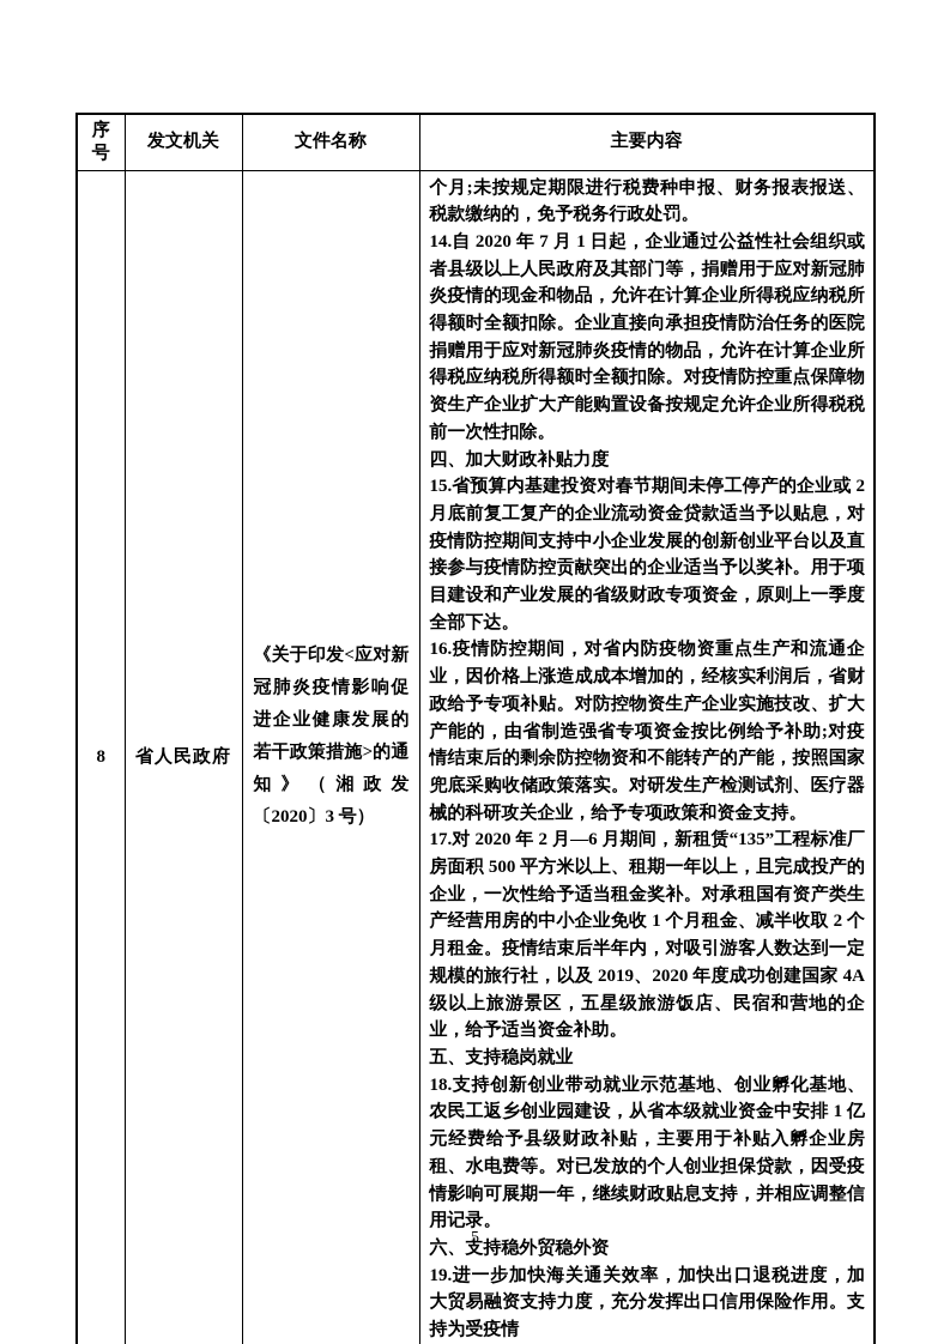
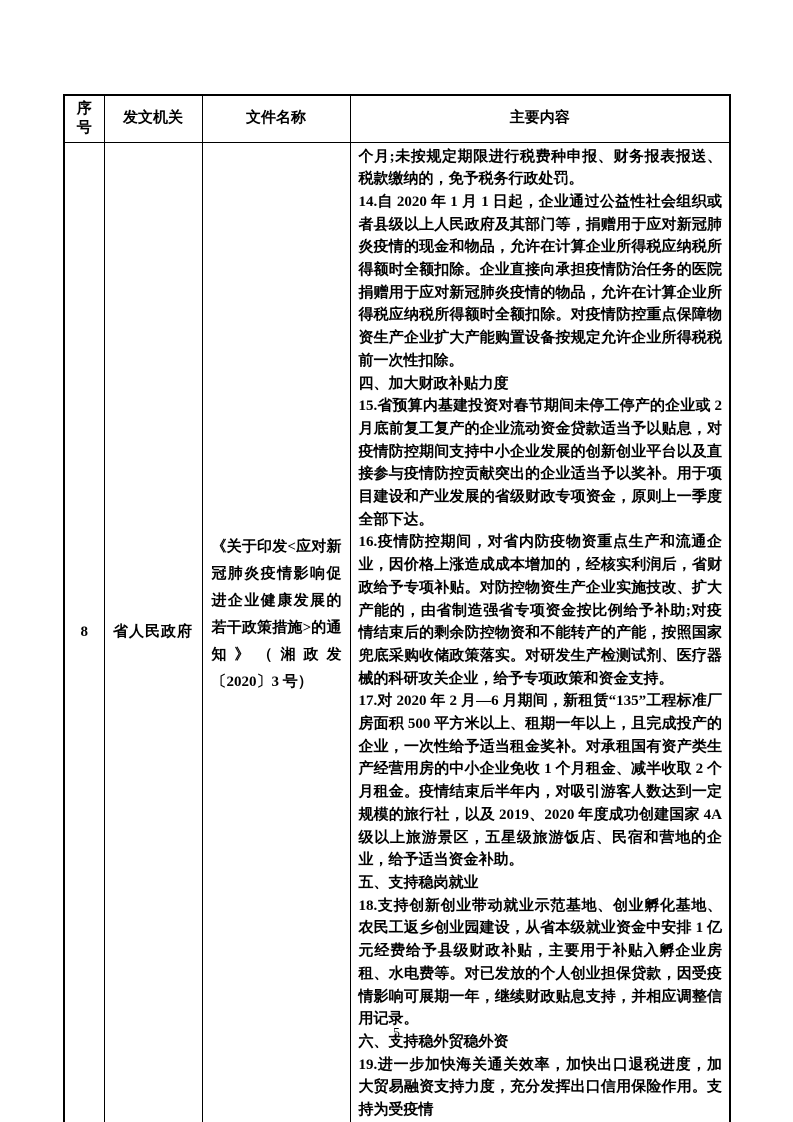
  序号	发文机关	文件名称	主要内容
- 8	省人民政府	《关于印发<应对新冠肺炎疫情影响促进企业健康发展的若干政策措施>的通知》（湘政发〔2020〕3 号）	个月;未按规定期限进行税费种申报、财务报表报送、税款缴纳的，免予税务行政处罚。 14.自 2020 年 7 月 1 日起，企业通过公益性社会组织或者县级以上人民政府及其部门等，捐赠用于应对新冠肺炎疫情的现金和物品，允许在计算企业所得税应纳税所得额时全额扣除。企业直接向承担疫情防治任务的医院捐赠用于应对新冠肺炎疫情的物品，允许在计算企业所得税应纳税所得额时全额扣除。对疫情防控重点保障物资生产企业扩大产能购置设备按规定允许企业所得税税前一次性扣除。 四、加大财政补贴力度 15.省预算内基建投资对春节期间未停工停产的企业或 2 月底前复工复产的企业流动资金贷款适当予以贴息，对疫情防控期间支持中小企业发展的创新创业平台以及直接参与疫情防控贡献突出的企业适当予以奖补。用于项目建设和产业发展的省级财政专项资金，原则上一季度全部下达。 16.疫情防控期间，对省内防疫物资重点生产和流通企业，因价格上涨造成成本增加的，经核实利润后，省财政给予专项补贴。对防控物资生产企业实施技改、扩大产能的，由省制造强省专项资金按比例给予补助;对疫情结束后的剩余防控物资和不能转产的产能，按照国家兜底采购收储政策落实。对研发生产检测试剂、医疗器械的科研攻关企业，给予专项政策和资金支持。 17.对 2020 年 2 月—6 月期间，新租赁“135”工程标准厂房面积 500 平方米以上、租期一年以上，且完成投产的企业，一次性给予适当租金奖补。对承租国有资产类生产经营用房的中小企业免收 1 个月租金、减半收取 2 个月租金。疫情结束后半年内，对吸引游客人数达到一定规模的旅行社，以及 2019、2020 年度成功创建国家 4A 级以上旅游景区，五星级旅游饭店、民宿和营地的企业，给予适当资金补助。 五、支持稳岗就业 18.支持创新创业带动就业示范基地、创业孵化基地、农民工返乡创业园建设，从省本级就业资金中安排 1 亿元经费给予县级财政补贴，主要用于补贴入孵企业房租、水电费等。对已发放的个人创业担保贷款，因受疫情影响可展期一年，继续财政贴息支持，并相应调整信用记录。 六、支持稳外贸稳外资 19.进一步加快海关通关效率，加快出口退税进度，加大贸易融资支持力度，充分发挥出口信用保险作用。支持为受疫情
+ 8	省人民政府	《关于印发<应对新冠肺炎疫情影响促进企业健康发展的若干政策措施>的通知》（湘政发〔2020〕3 号）	个月;未按规定期限进行税费种申报、财务报表报送、税款缴纳的，免予税务行政处罚。 14.自 2020 年 1 月 1 日起，企业通过公益性社会组织或者县级以上人民政府及其部门等，捐赠用于应对新冠肺炎疫情的现金和物品，允许在计算企业所得税应纳税所得额时全额扣除。企业直接向承担疫情防治任务的医院捐赠用于应对新冠肺炎疫情的物品，允许在计算企业所得税应纳税所得额时全额扣除。对疫情防控重点保障物资生产企业扩大产能购置设备按规定允许企业所得税税前一次性扣除。 四、加大财政补贴力度 15.省预算内基建投资对春节期间未停工停产的企业或 2 月底前复工复产的企业流动资金贷款适当予以贴息，对疫情防控期间支持中小企业发展的创新创业平台以及直接参与疫情防控贡献突出的企业适当予以奖补。用于项目建设和产业发展的省级财政专项资金，原则上一季度全部下达。 16.疫情防控期间，对省内防疫物资重点生产和流通企业，因价格上涨造成成本增加的，经核实利润后，省财政给予专项补贴。对防控物资生产企业实施技改、扩大产能的，由省制造强省专项资金按比例给予补助;对疫情结束后的剩余防控物资和不能转产的产能，按照国家兜底采购收储政策落实。对研发生产检测试剂、医疗器械的科研攻关企业，给予专项政策和资金支持。 17.对 2020 年 2 月—6 月期间，新租赁“135”工程标准厂房面积 500 平方米以上、租期一年以上，且完成投产的企业，一次性给予适当租金奖补。对承租国有资产类生产经营用房的中小企业免收 1 个月租金、减半收取 2 个月租金。疫情结束后半年内，对吸引游客人数达到一定规模的旅行社，以及 2019、2020 年度成功创建国家 4A 级以上旅游景区，五星级旅游饭店、民宿和营地的企业，给予适当资金补助。 五、支持稳岗就业 18.支持创新创业带动就业示范基地、创业孵化基地、农民工返乡创业园建设，从省本级就业资金中安排 1 亿元经费给予县级财政补贴，主要用于补贴入孵企业房租、水电费等。对已发放的个人创业担保贷款，因受疫情影响可展期一年，继续财政贴息支持，并相应调整信用记录。 六、支持稳外贸稳外资 19.进一步加快海关通关效率，加快出口退税进度，加大贸易融资支持力度，充分发挥出口信用保险作用。支持为受疫情
  5
